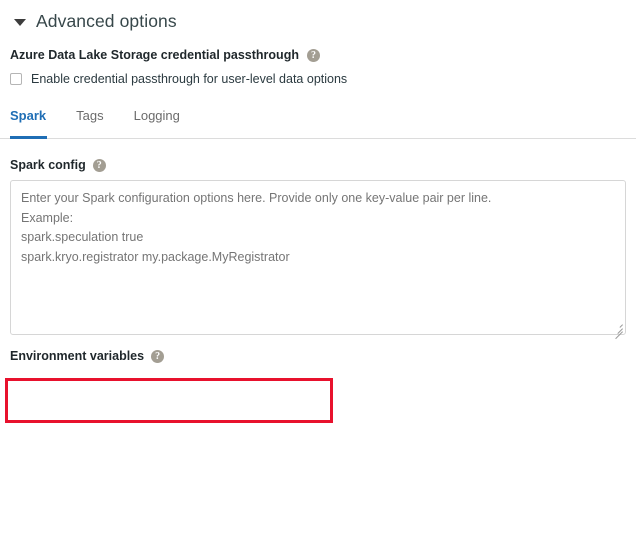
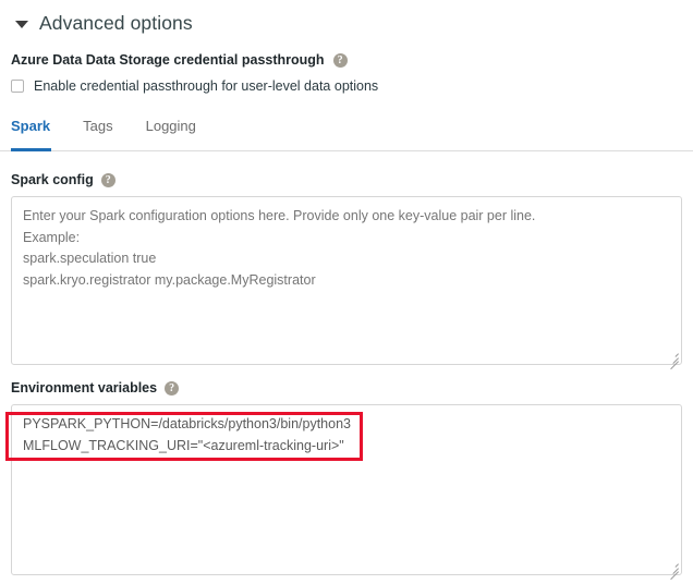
  Advanced options
- Azure Data Lake Storage credential passthrough
+ Azure Data Data Storage credential passthrough
  ?
  Enable credential passthrough for user-level data options
  Spark
  Tags
  Logging
  Spark config
  ?
  Enter your Spark configuration options here. Provide only one key-value pair per line.
  Example:
  spark.speculation true
  spark.kryo.registrator my.package.MyRegistrator
  Environment variables
  ?
+ PYSPARK_PYTHON=/databricks/python3/bin/python3
+ MLFLOW_TRACKING_URI="<azureml-tracking-uri>"
